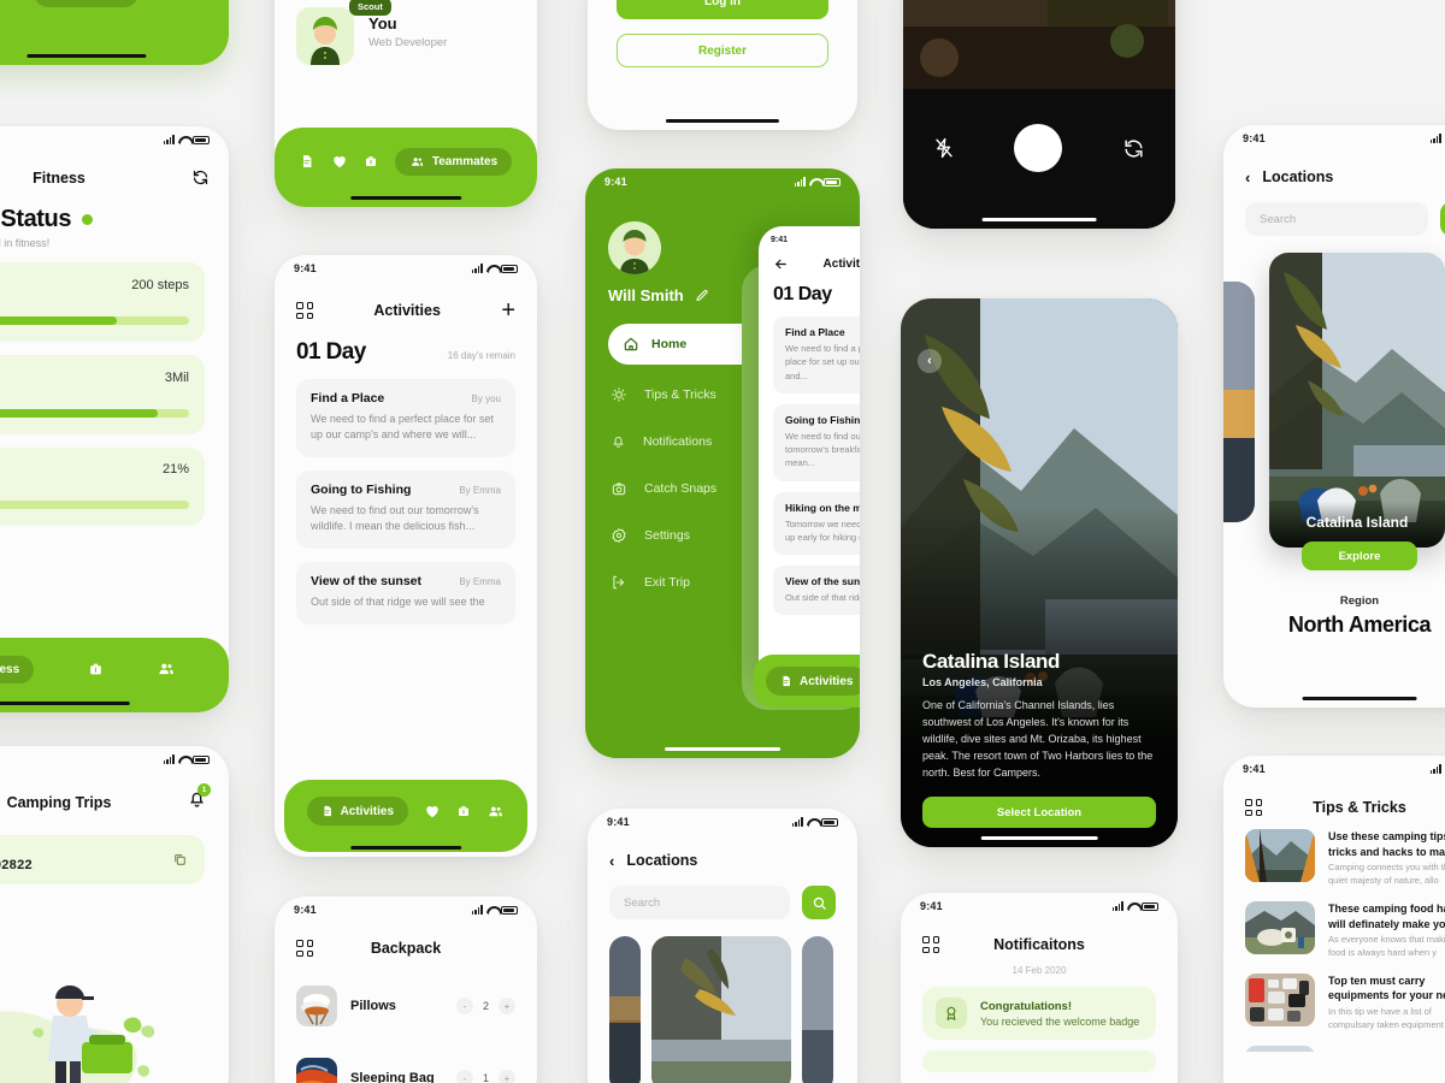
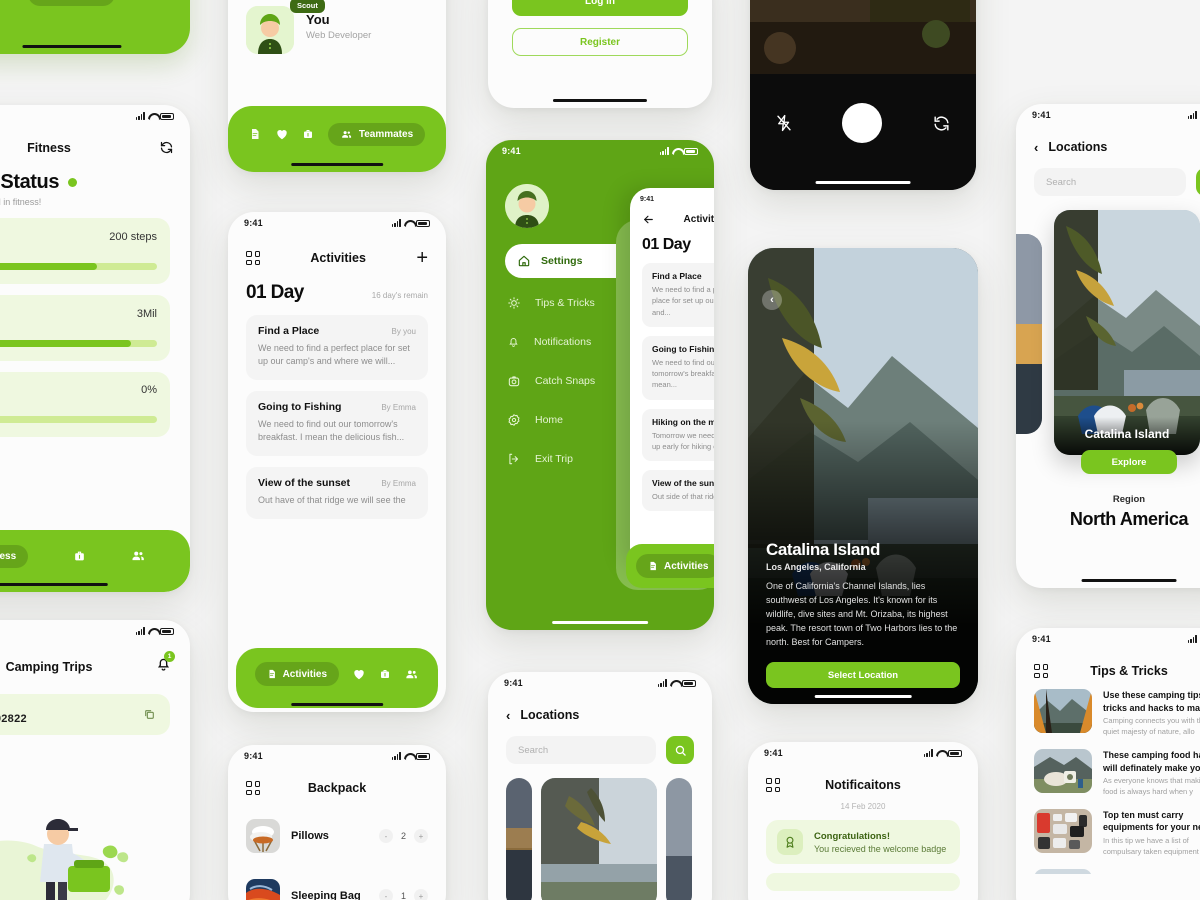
  Fitness
  200 steps
  3Mil
- 21%
+ 0%
  Camping Trips
  Scout
  You
  Web Developer
  Teammates
  9:41
  Activities
  +
  01 Day
  16 day's remain
  Find a Place
  By you
  We need to find a perfect place for set up our camp's and where we will...
  Going to Fishing
  By Emma
- We need to find out our tomorrow's wildlife. I mean the delicious fish...
+ We need to find out our tomorrow's breakfast. I mean the delicious fish...
  View of the sunset
  By Emma
- Out side of that ridge we will see the
+ Out have of that ridge we will see the
  Activities
  9:41
  Backpack
  Pillows
  -
  2
  +
  Sleeping Bag
  -
  1
  +
  Log in
  Register
  9:41
- Will Smith
- Home
+ Settings
  Tips & Tricks
  Notifications
  Catch Snaps
- Settings
+ Home
  Exit Trip
  Activit
  01 Day
  Find a Place
  We need to find a place for set up ou and...
  Going to Fishin
  We need to find ou tomorrow's breakfa mean...
  Hiking on the m
  View of the sun
  Activities
  9:41
  ‹
  Locations
  Search
  ‹
  Catalina Island
  Los Angeles, California
  One of California's Channel Islands, lies southwest of Los Angeles. It's known for its wildlife, dive sites and Mt. Orizaba, its highest peak. The resort town of Two Harbors lies to the north. Best for Campers.
  Select Location
  9:41
  Notificaitons
  14 Feb 2020
  Congratulations!
  You recieved the welcome badge
  9:41
  ‹
  Locations
  Search
  Catalina Island
  Explore
  Region
  North America
  9:41
  Tips & Tricks
  Use these camping tip tricks and hacks to ma
  Camping connects you with t quiet majesty of nature, allo
  These camping food h will definately make yo
  As everyone knows that mak food is always hard when y
  Top ten must carry equipments for your n
  In this tip we have a list of compulsary taken equipment
